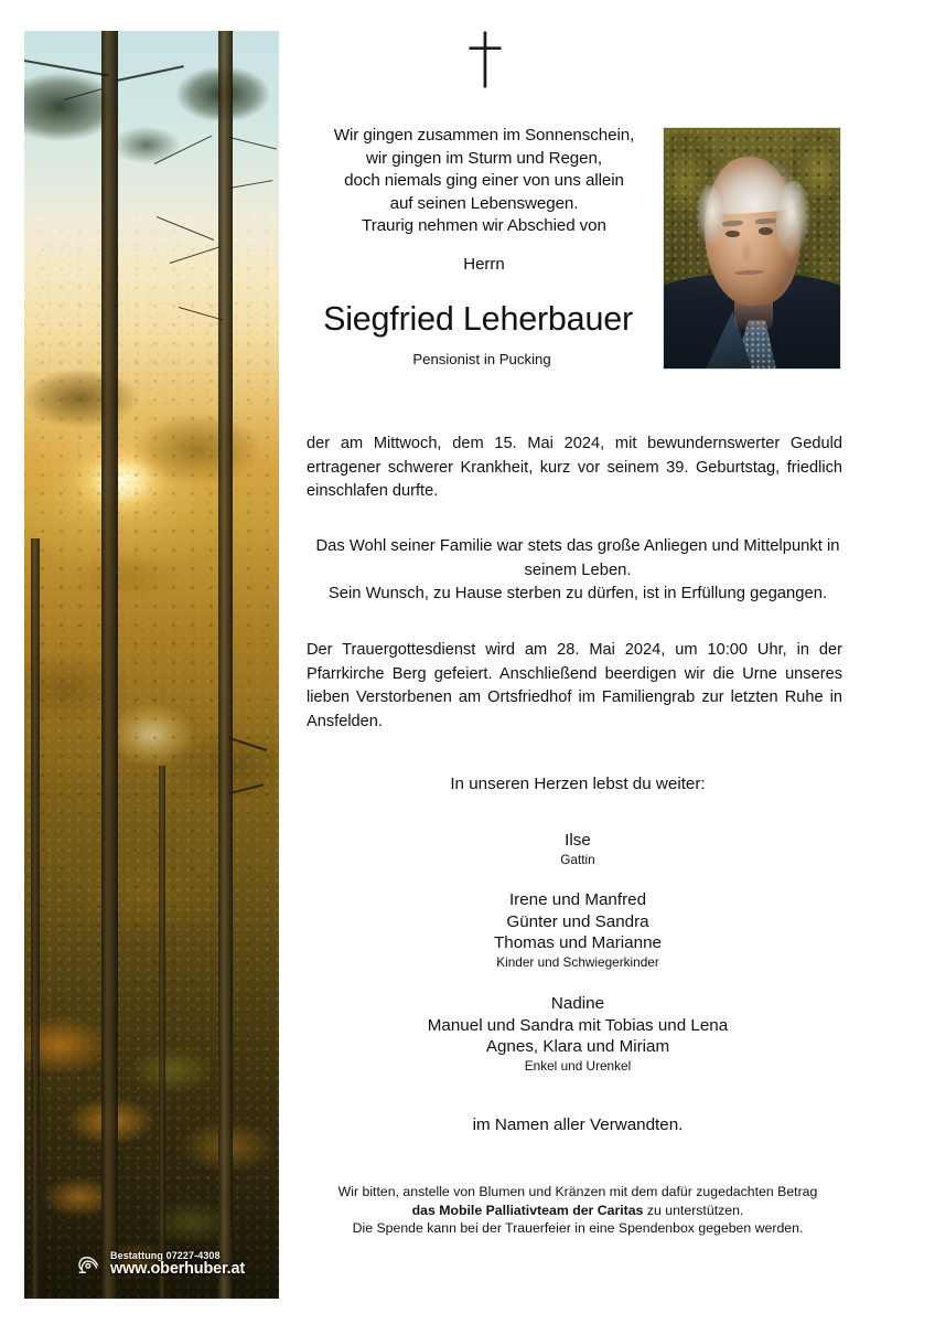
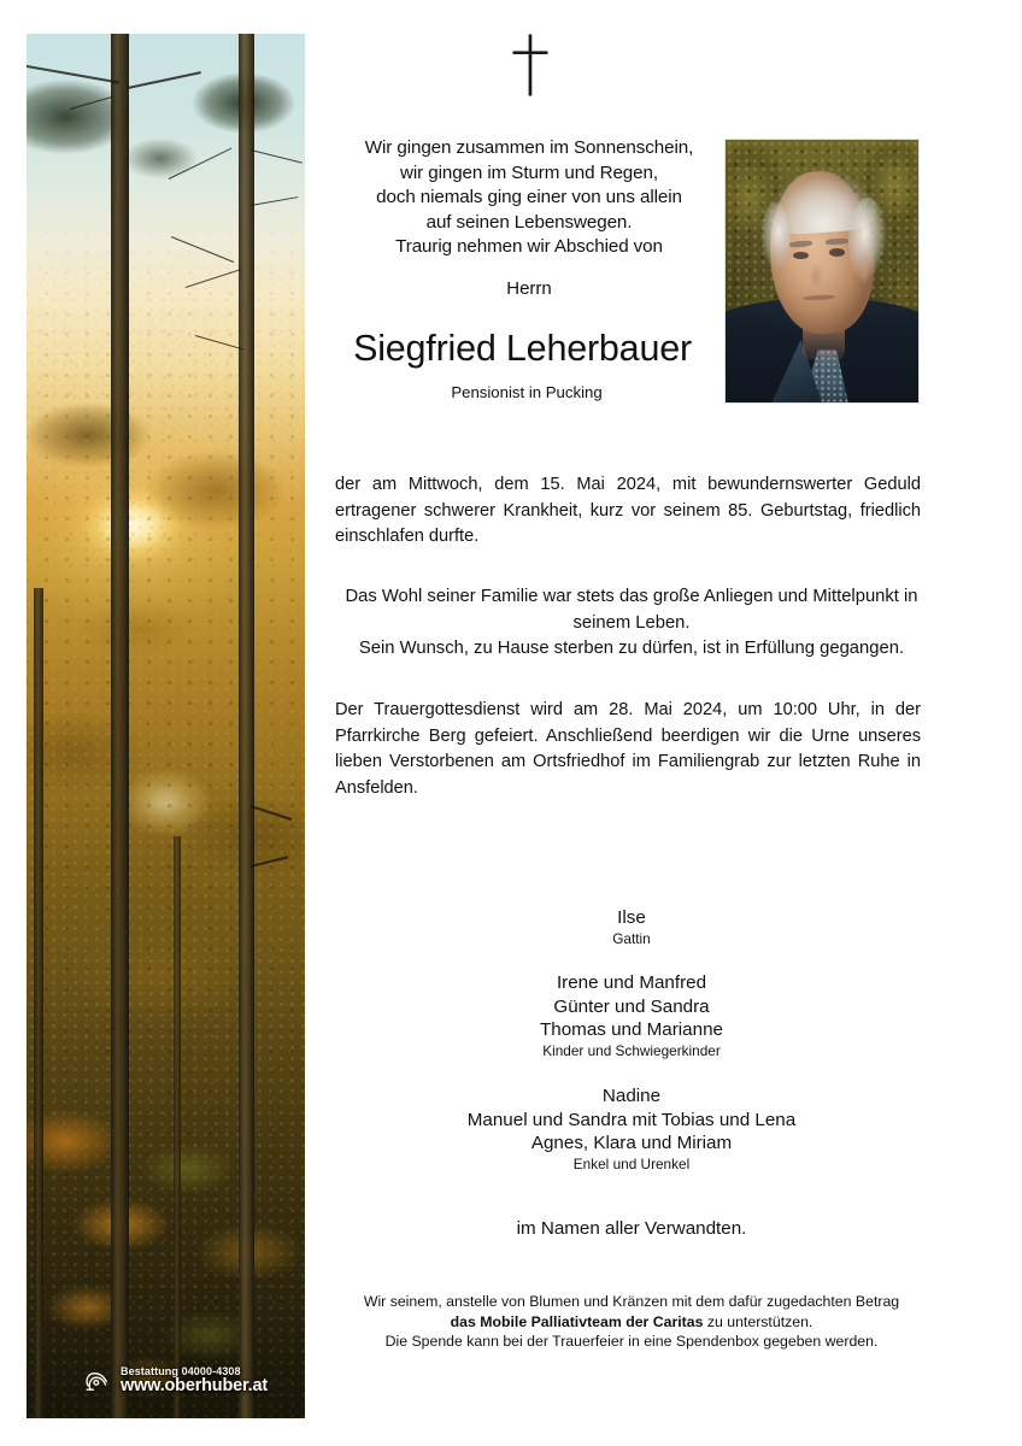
- Bestattung 07227-4308
+ Bestattung 04000-4308
  www.oberhuber.at
  Wir gingen zusammen im Sonnenschein,
  wir gingen im Sturm und Regen,
  doch niemals ging einer von uns allein
  auf seinen Lebenswegen.
  Traurig nehmen wir Abschied von
  Herrn
  Siegfried Leherbauer
  Pensionist in Pucking
- der am Mittwoch, dem 15. Mai 2024, mit bewundernswerter Geduld ertragener schwerer Krankheit, kurz vor seinem 39. Geburtstag, friedlich einschlafen durfte.
+ der am Mittwoch, dem 15. Mai 2024, mit bewundernswerter Geduld ertragener schwerer Krankheit, kurz vor seinem 85. Geburtstag, friedlich einschlafen durfte.
  Das Wohl seiner Familie war stets das große Anliegen und Mittelpunkt in seinem Leben.
  Sein Wunsch, zu Hause sterben zu dürfen, ist in Erfüllung gegangen.
  Der Trauergottesdienst wird am 28. Mai 2024, um 10:00 Uhr, in der Pfarrkirche Berg gefeiert. Anschließend beerdigen wir die Urne unseres lieben Verstorbenen am Ortsfriedhof im Familiengrab zur letzten Ruhe in Ansfelden.
- In unseren Herzen lebst du weiter:
  Ilse
  Gattin
  Irene und Manfred
  Günter und Sandra
  Thomas und Marianne
  Kinder und Schwiegerkinder
  Nadine
  Manuel und Sandra mit Tobias und Lena
  Agnes, Klara und Miriam
  Enkel und Urenkel
  im Namen aller Verwandten.
- Wir bitten, anstelle von Blumen und Kränzen mit dem dafür zugedachten Betrag
+ Wir seinem, anstelle von Blumen und Kränzen mit dem dafür zugedachten Betrag
  das Mobile Palliativteam der Caritas zu unterstützen.
  Die Spende kann bei der Trauerfeier in eine Spendenbox gegeben werden.
